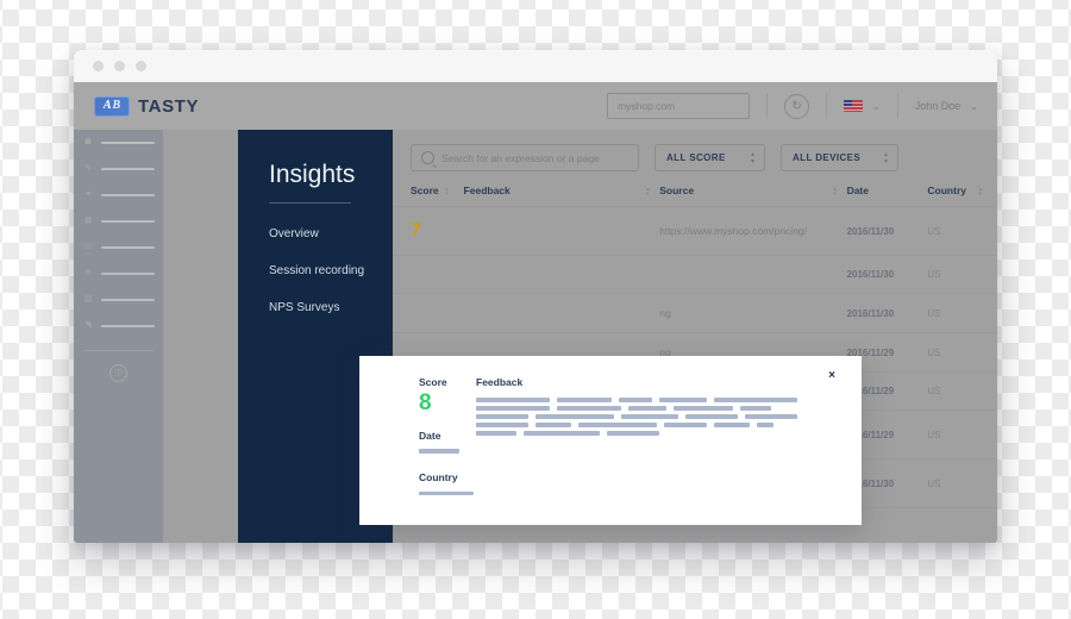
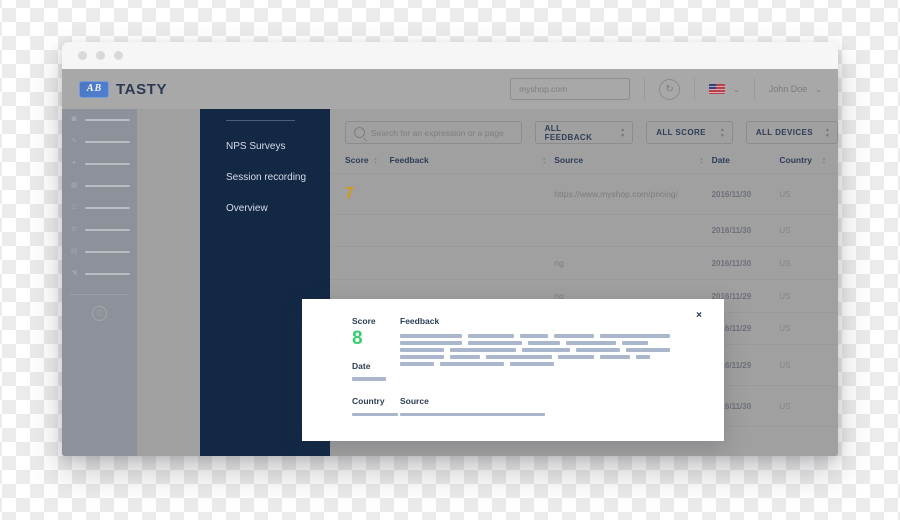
  A
  B
  TASTY
  myshop.com
  ↻
  ⌄
  John Doe
  ⌄
- Insights
- Overview
+ NPS Surveys
  Session recording
- NPS Surveys
+ Overview
  Search for an expression or a page
+ ALL FEEDBACK
  ALL SCORE
  ALL DEVICES
  Score	Feedback	Source	Date	Country
  7		https://www.myshop.com/pricing/	2016/11/30
  			2016/11/30
  		ng	2016/11/30
  		ng	2016/11/29
  ×
  Score
  8
  Date
  Feedback
  Country
+ Source
